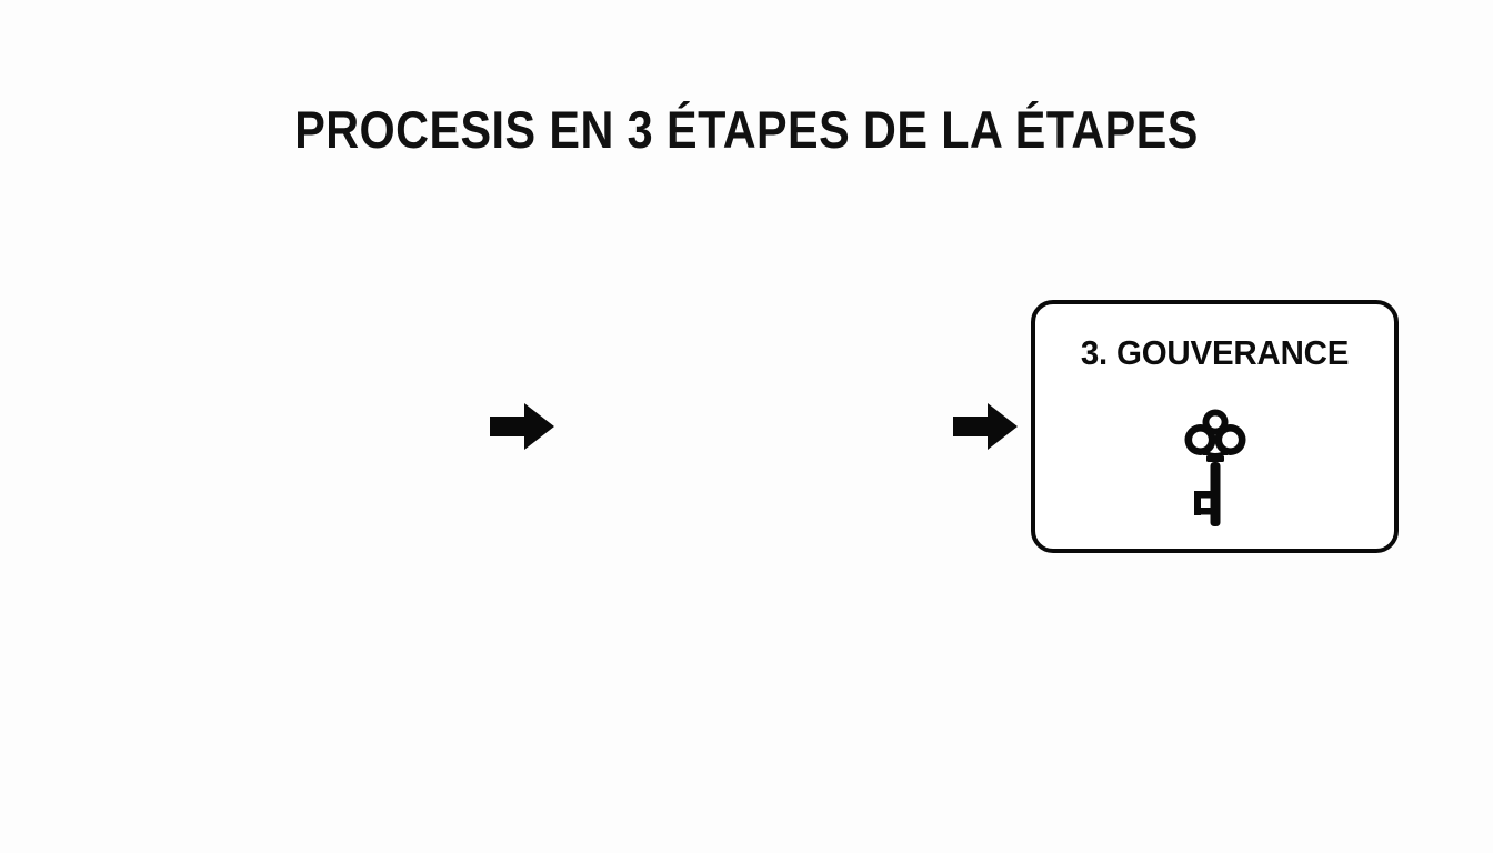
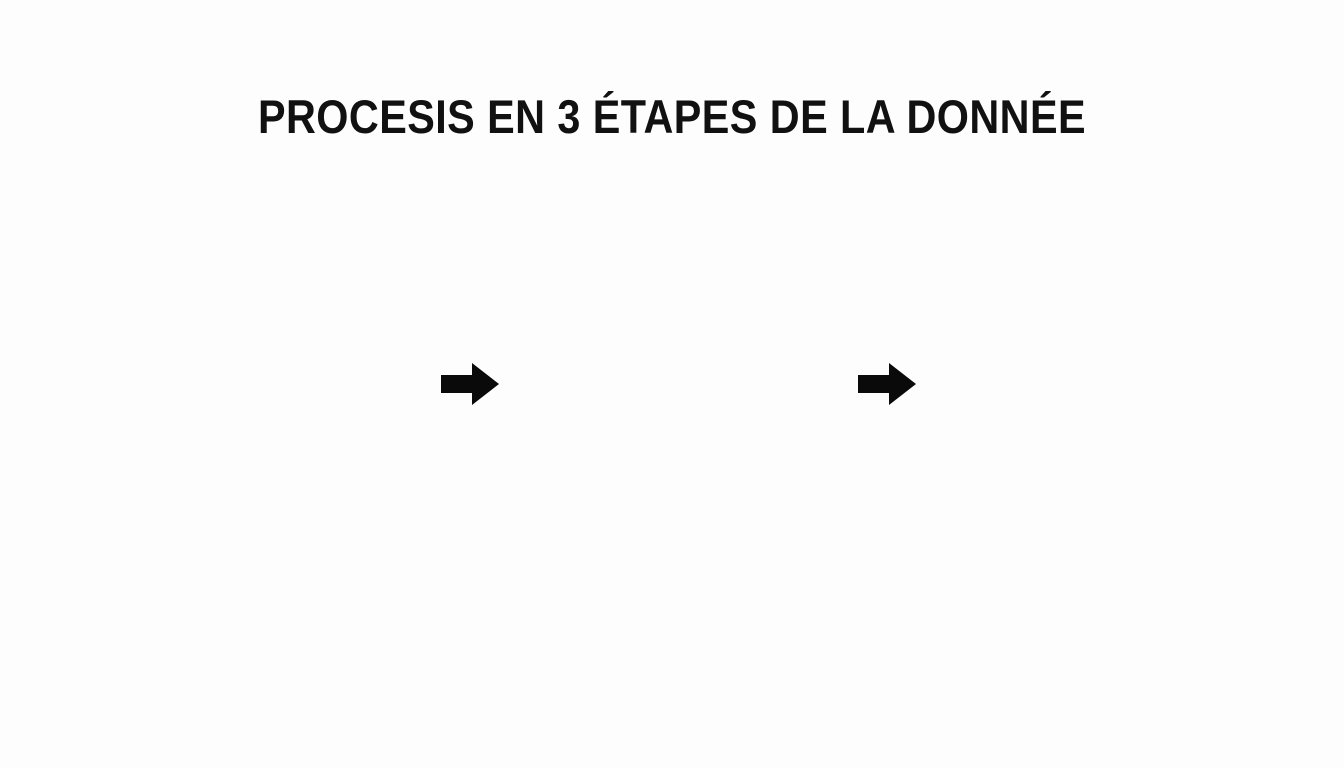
- PROCESIS EN 3 ÉTAPES DE LA ÉTAPES
+ PROCESIS EN 3 ÉTAPES DE LA DONNÉE
- 3. GOUVERANCE
